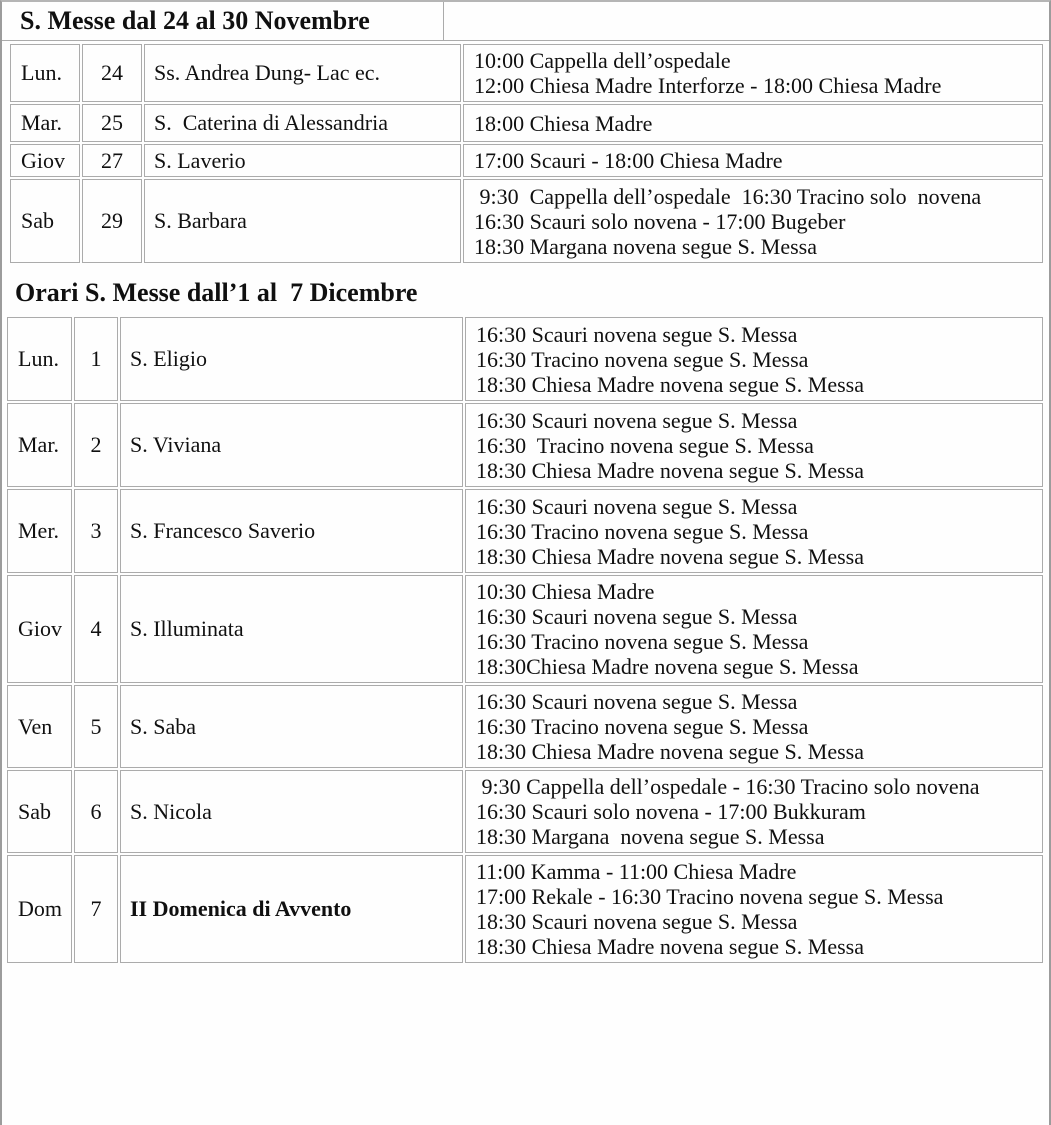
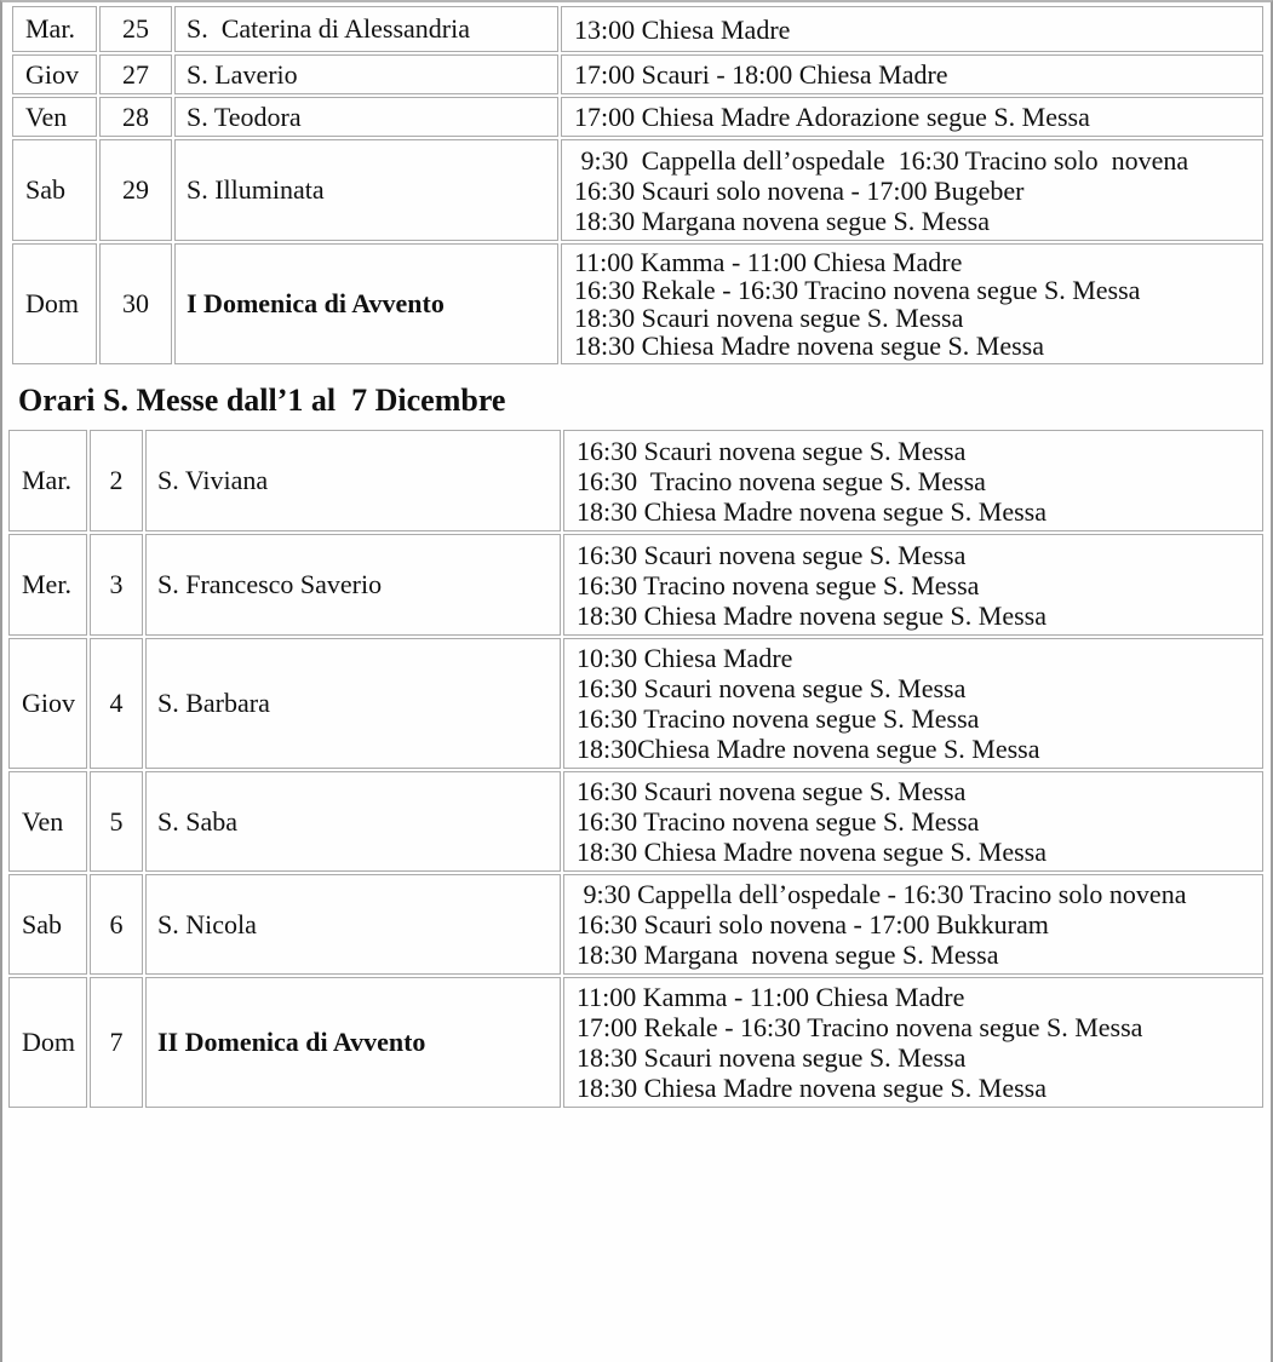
- S. Messe dal 24 al 30 Novembre
- Lun.	24	Ss. Andrea Dung- Lac ec.	10:00 Cappella dell’ospedale 12:00 Chiesa Madre Interforze - 18:00 Chiesa Madre
- Mar.	25	S. Caterina di Alessandria	18:00 Chiesa Madre
+ Mar.	25	S. Caterina di Alessandria	13:00 Chiesa Madre
  Giov	27	S. Laverio	17:00 Scauri - 18:00 Chiesa Madre
+ Ven	28	S. Teodora	17:00 Chiesa Madre Adorazione segue S. Messa
- Sab	29	S. Barbara	9:30 Cappella dell’ospedale 16:30 Tracino solo novena 16:30 Scauri solo novena - 17:00 Bugeber 18:30 Margana novena segue S. Messa
+ Sab	29	S. Illuminata	9:30 Cappella dell’ospedale 16:30 Tracino solo novena 16:30 Scauri solo novena - 17:00 Bugeber 18:30 Margana novena segue S. Messa
+ Dom	30	I Domenica di Avvento	11:00 Kamma - 11:00 Chiesa Madre 16:30 Rekale - 16:30 Tracino novena segue S. Messa 18:30 Scauri novena segue S. Messa 18:30 Chiesa Madre novena segue S. Messa
  Orari S. Messe dall’1 al 7 Dicembre
- Lun.	1	S. Eligio	16:30 Scauri novena segue S. Messa 16:30 Tracino novena segue S. Messa 18:30 Chiesa Madre novena segue S. Messa
  Mar.	2	S. Viviana	16:30 Scauri novena segue S. Messa 16:30 Tracino novena segue S. Messa 18:30 Chiesa Madre novena segue S. Messa
  Mer.	3	S. Francesco Saverio	16:30 Scauri novena segue S. Messa 16:30 Tracino novena segue S. Messa 18:30 Chiesa Madre novena segue S. Messa
- Giov	4	S. Illuminata	10:30 Chiesa Madre 16:30 Scauri novena segue S. Messa 16:30 Tracino novena segue S. Messa 18:30Chiesa Madre novena segue S. Messa
+ Giov	4	S. Barbara	10:30 Chiesa Madre 16:30 Scauri novena segue S. Messa 16:30 Tracino novena segue S. Messa 18:30Chiesa Madre novena segue S. Messa
  Ven	5	S. Saba	16:30 Scauri novena segue S. Messa 16:30 Tracino novena segue S. Messa 18:30 Chiesa Madre novena segue S. Messa
  Sab	6	S. Nicola	9:30 Cappella dell’ospedale - 16:30 Tracino solo novena 16:30 Scauri solo novena - 17:00 Bukkuram 18:30 Margana novena segue S. Messa
  Dom	7	II Domenica di Avvento	11:00 Kamma - 11:00 Chiesa Madre 17:00 Rekale - 16:30 Tracino novena segue S. Messa 18:30 Scauri novena segue S. Messa 18:30 Chiesa Madre novena segue S. Messa
